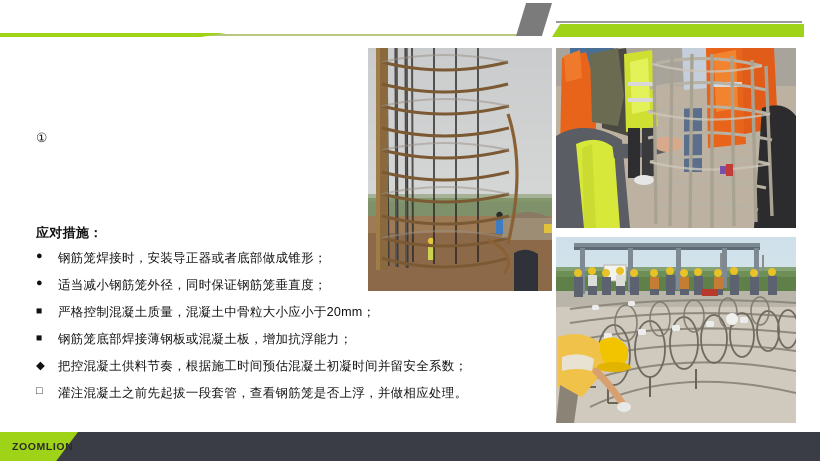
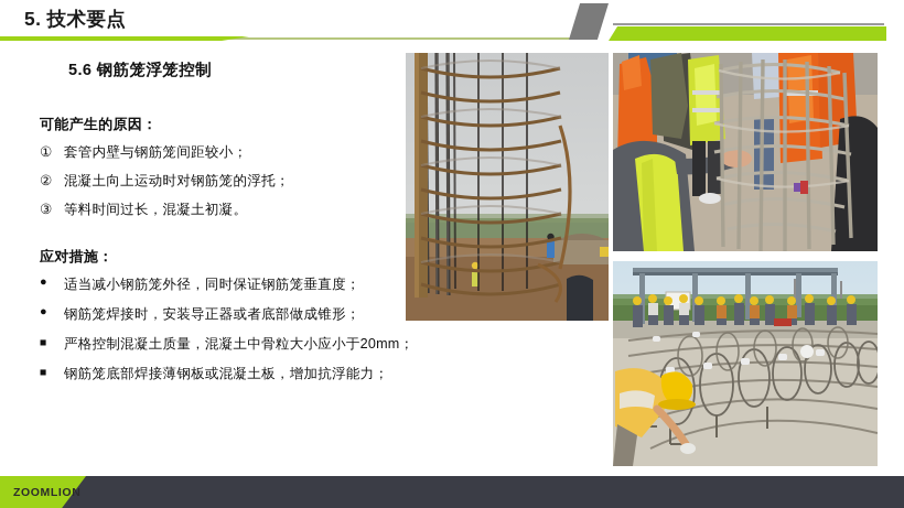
+ 5. 技术要点
+ 5.6 钢筋笼浮笼控制
+ 可能产生的原因：
  ①
+ 套管内壁与钢筋笼间距较小；
+ ②
+ 混凝土向上运动时对钢筋笼的浮托；
+ ③
+ 等料时间过长，混凝土初凝。
  应对措施：
  ●
- 钢筋笼焊接时，安装导正器或者底部做成锥形；
+ 适当减小钢筋笼外径，同时保证钢筋笼垂直度；
  ●
- 适当减小钢筋笼外径，同时保证钢筋笼垂直度；
+ 钢筋笼焊接时，安装导正器或者底部做成锥形；
  ■
  严格控制混凝土质量，混凝土中骨粒大小应小于20mm；
  ■
  钢筋笼底部焊接薄钢板或混凝土板，增加抗浮能力；
- ◆
- 把控混凝土供料节奏，根据施工时间预估混凝土初凝时间并留安全系数；
- □
- 灌注混凝土之前先起拔一段套管，查看钢筋笼是否上浮，并做相应处理。
  ZOOMLION
